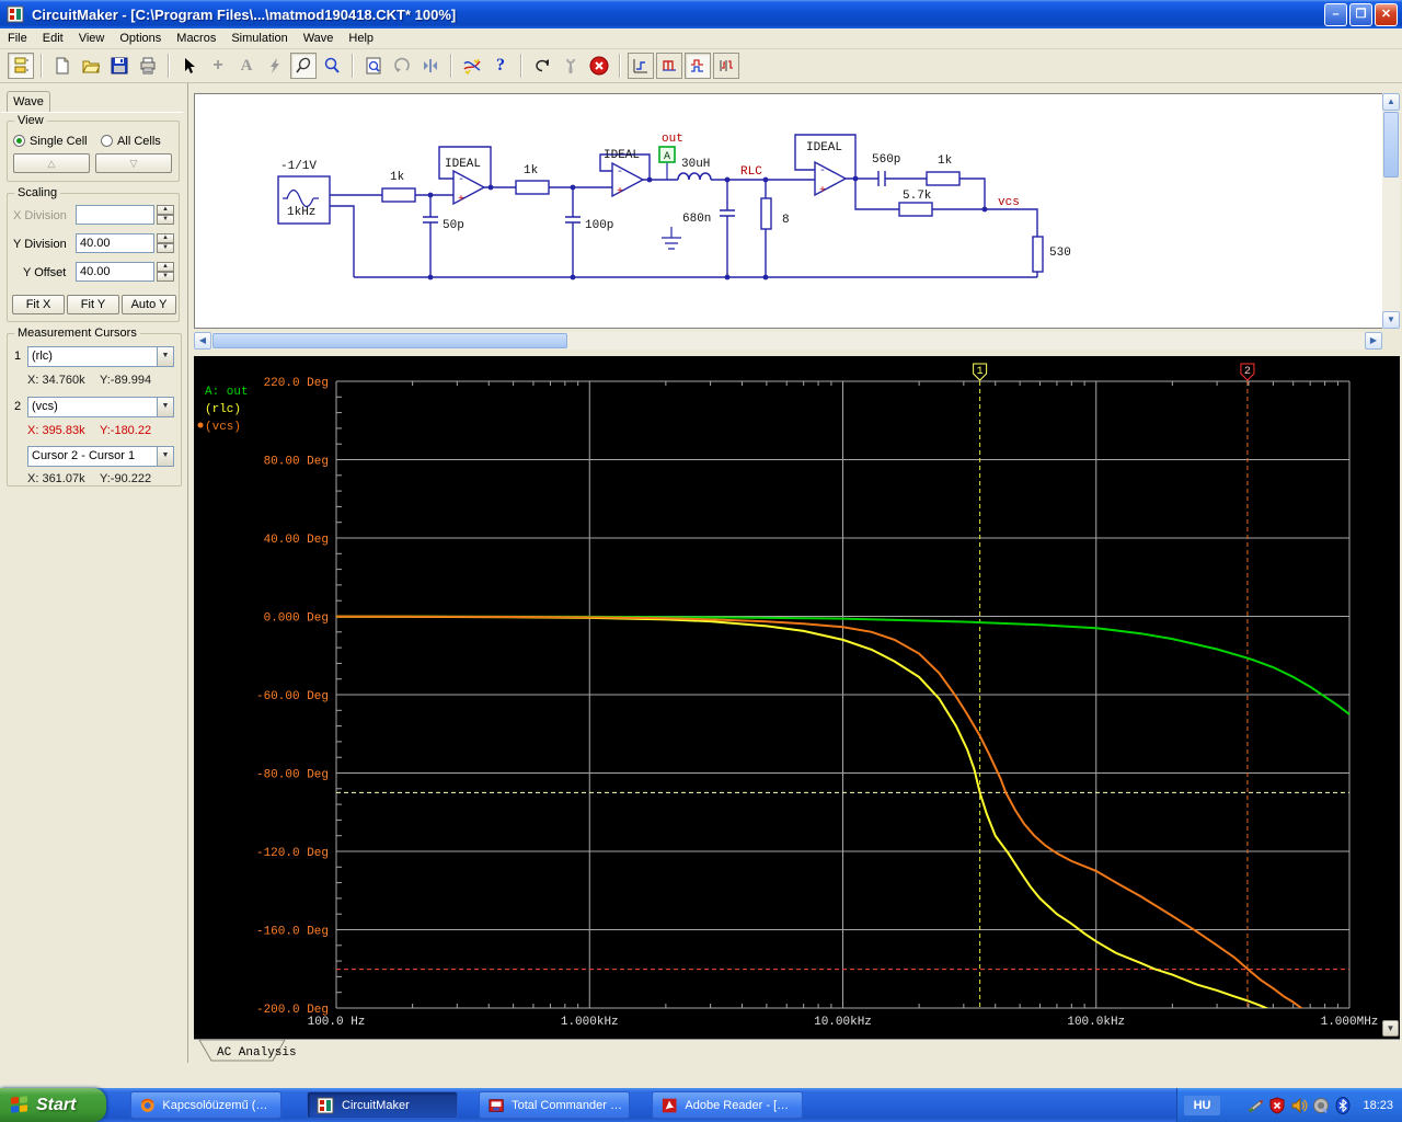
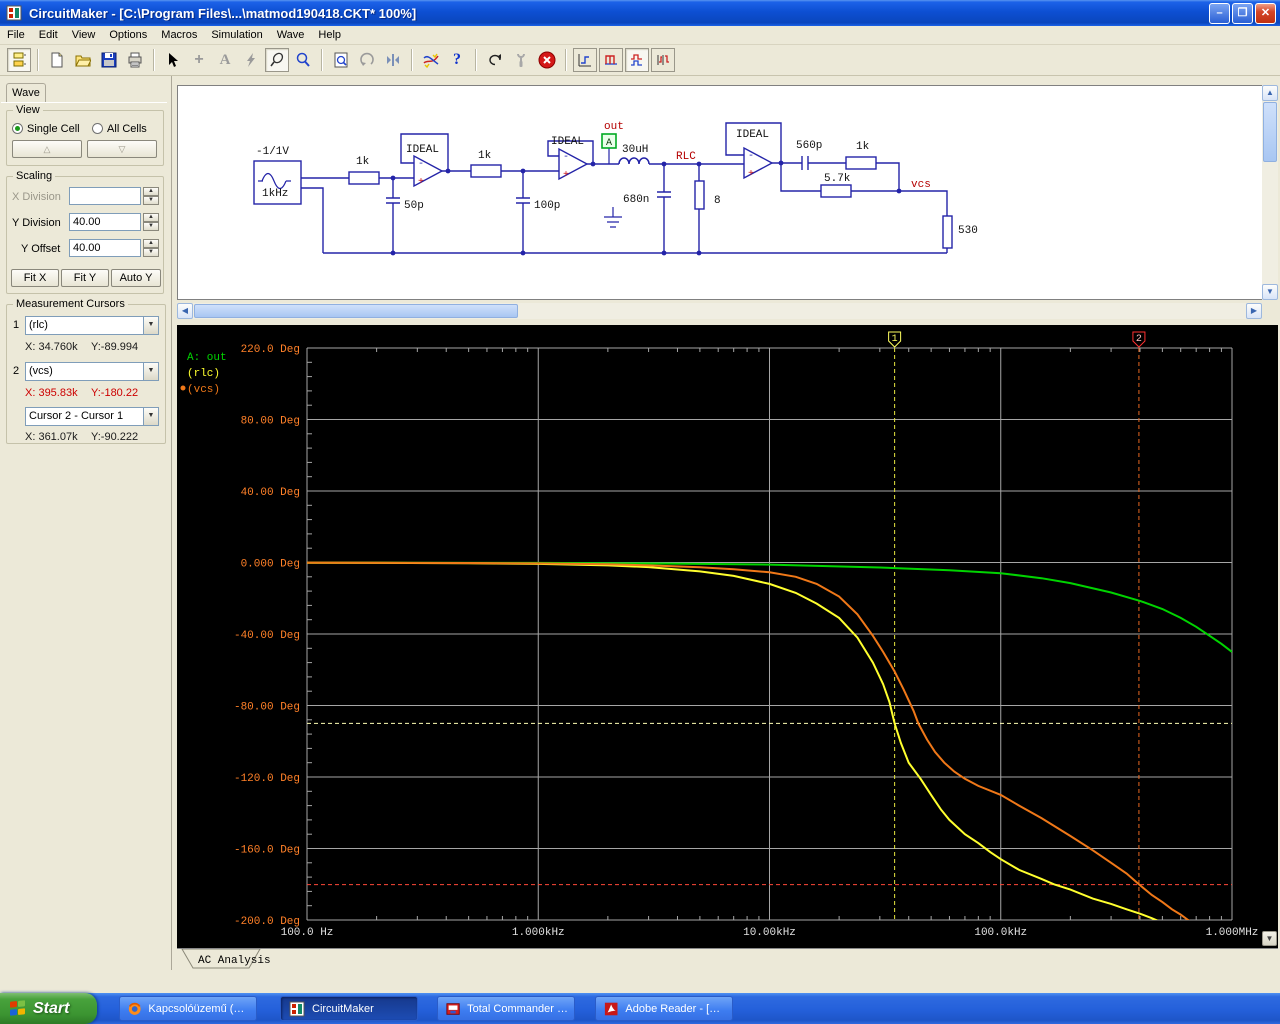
  CircuitMaker - [C:\Program Files\...\matmod190418.CKT* 100%]
  –
  ❐
  ✕
  File
  Edit
  View
  Options
  Macros
  Simulation
  Wave
  Help
  +
  A
  ?
  Wave
  View
  Single Cell All Cells
  △
  ▽
  Scaling
  X Division
  Y Division
  40.00
  Y Offset
  40.00
  Fit X
  Fit Y
  Auto Y
  Measurement Cursors
  1
  (rlc)
  X: 34.760k
  Y:-89.994
  2
  (vcs)
  X: 395.83k
  Y:-180.22
  Cursor 2 - Cursor 1
  X: 361.07k
  Y:-90.222
  -
  -
  -
  +
  +
  +
  A
  -1/1V
  1kHz
  1k
  50p
  IDEAL
  1k
  100p
  IDEAL
  30uH
  680n
  8
  IDEAL
  560p
  1k
  5.7k
  530
  out
  RLC
  vcs
  ▲
  ▼
  ◀
  ▶
  220.0 Deg
  80.00 Deg
  40.00 Deg
  0.000 Deg
- -60.00 Deg
+ -40.00 Deg
  -80.00 Deg
  -120.0 Deg
  -160.0 Deg
  -200.0 Deg
  100.0 Hz
  1.000kHz
  10.00kHz
  100.0kHz
  1.000MHz
  A: out
  (rlc)
  (vcs)
  1
  2
  ▼
  AC Analysis
  Start
  Kapcsolóüzemű (PW
  CircuitMaker
  Total Commander 6.
  Adobe Reader - [Sza
- HU
- 18:23
